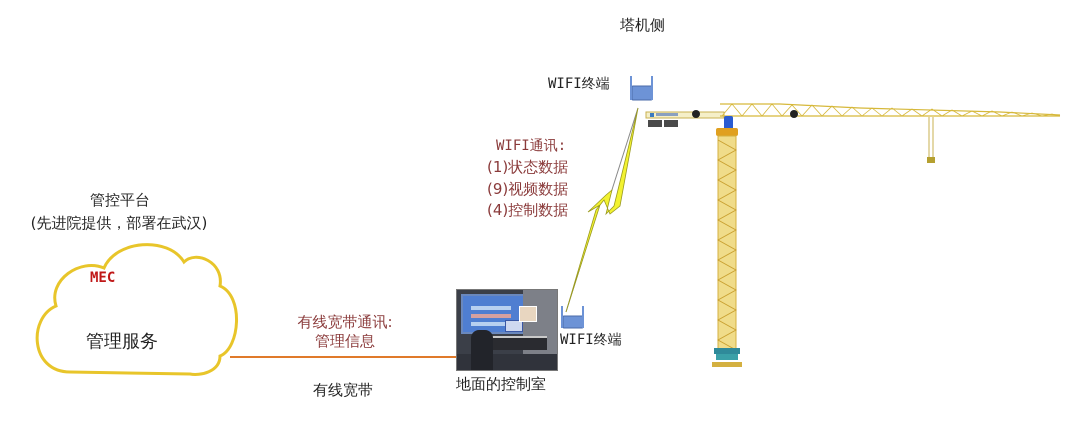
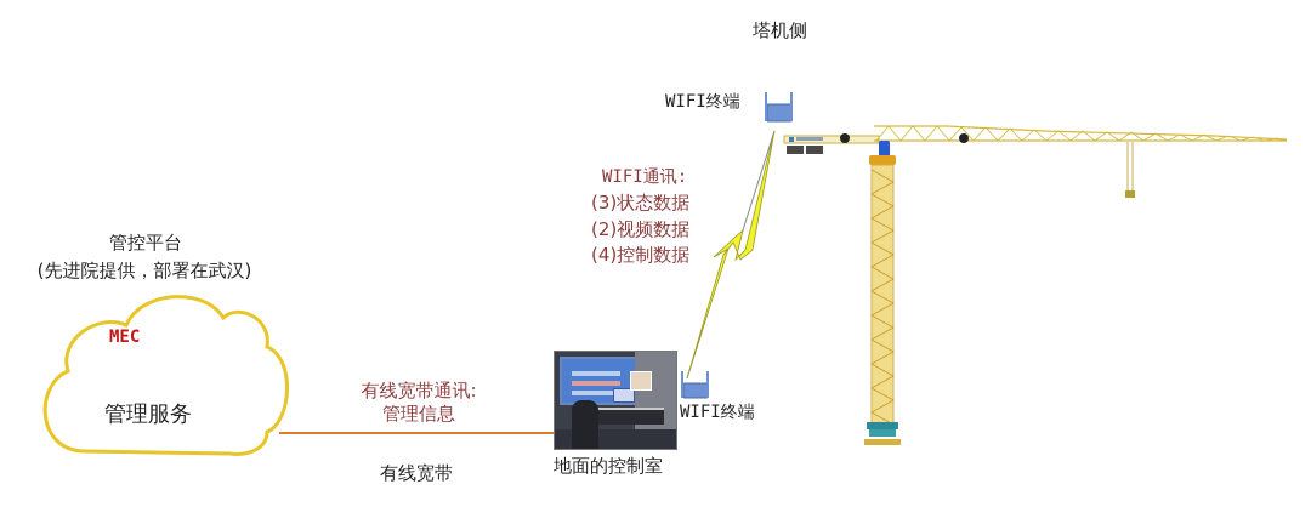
  管控平台
  (先进院提供，部署在武汉)
  MEC
  管理服务
  有线宽带通讯:
  管理信息
  有线宽带
  地面的控制室
  WIFI终端
  塔机侧
  WIFI终端
  WIFI通讯:
- (1)状态数据
+ (3)状态数据
- (9)视频数据
+ (2)视频数据
  (4)控制数据
